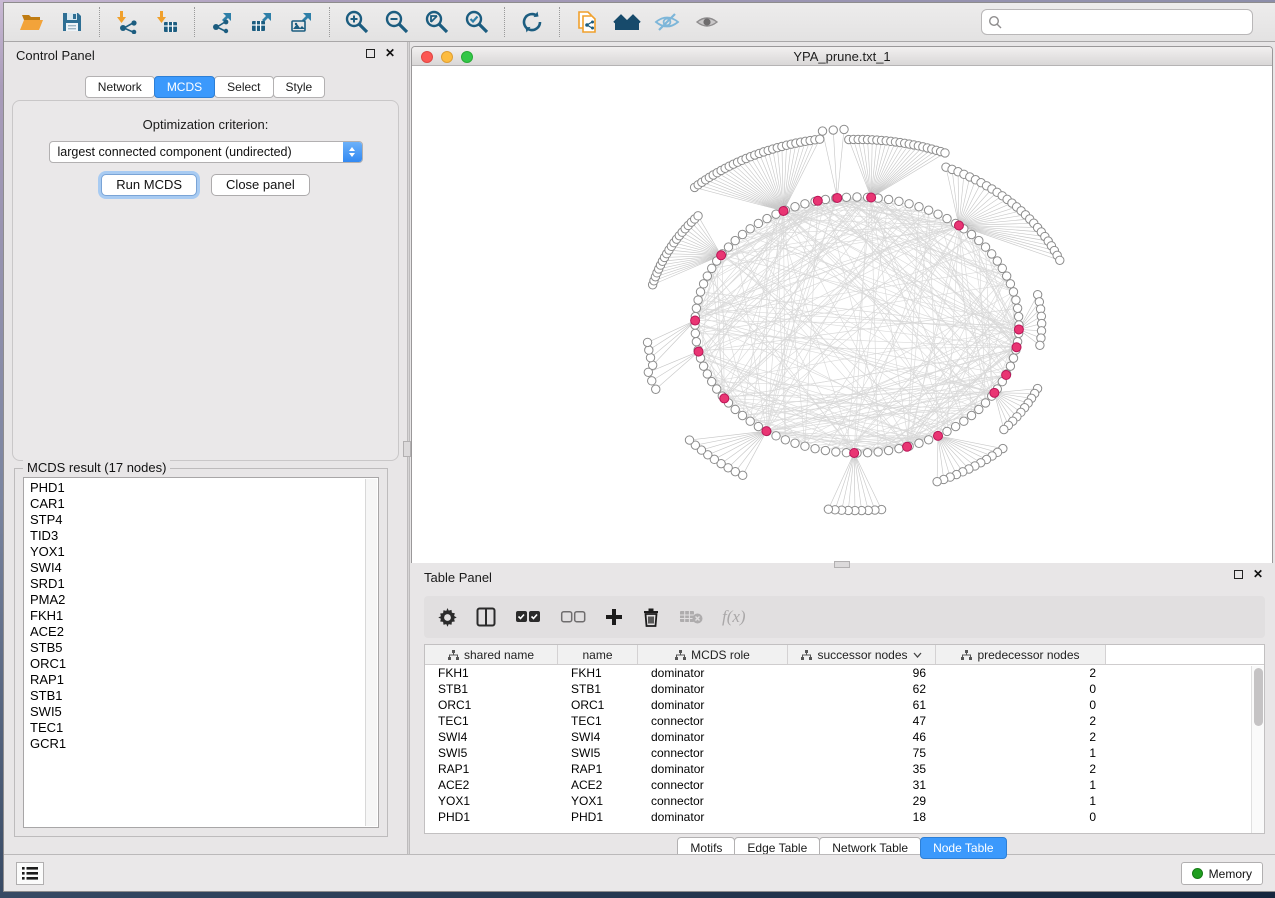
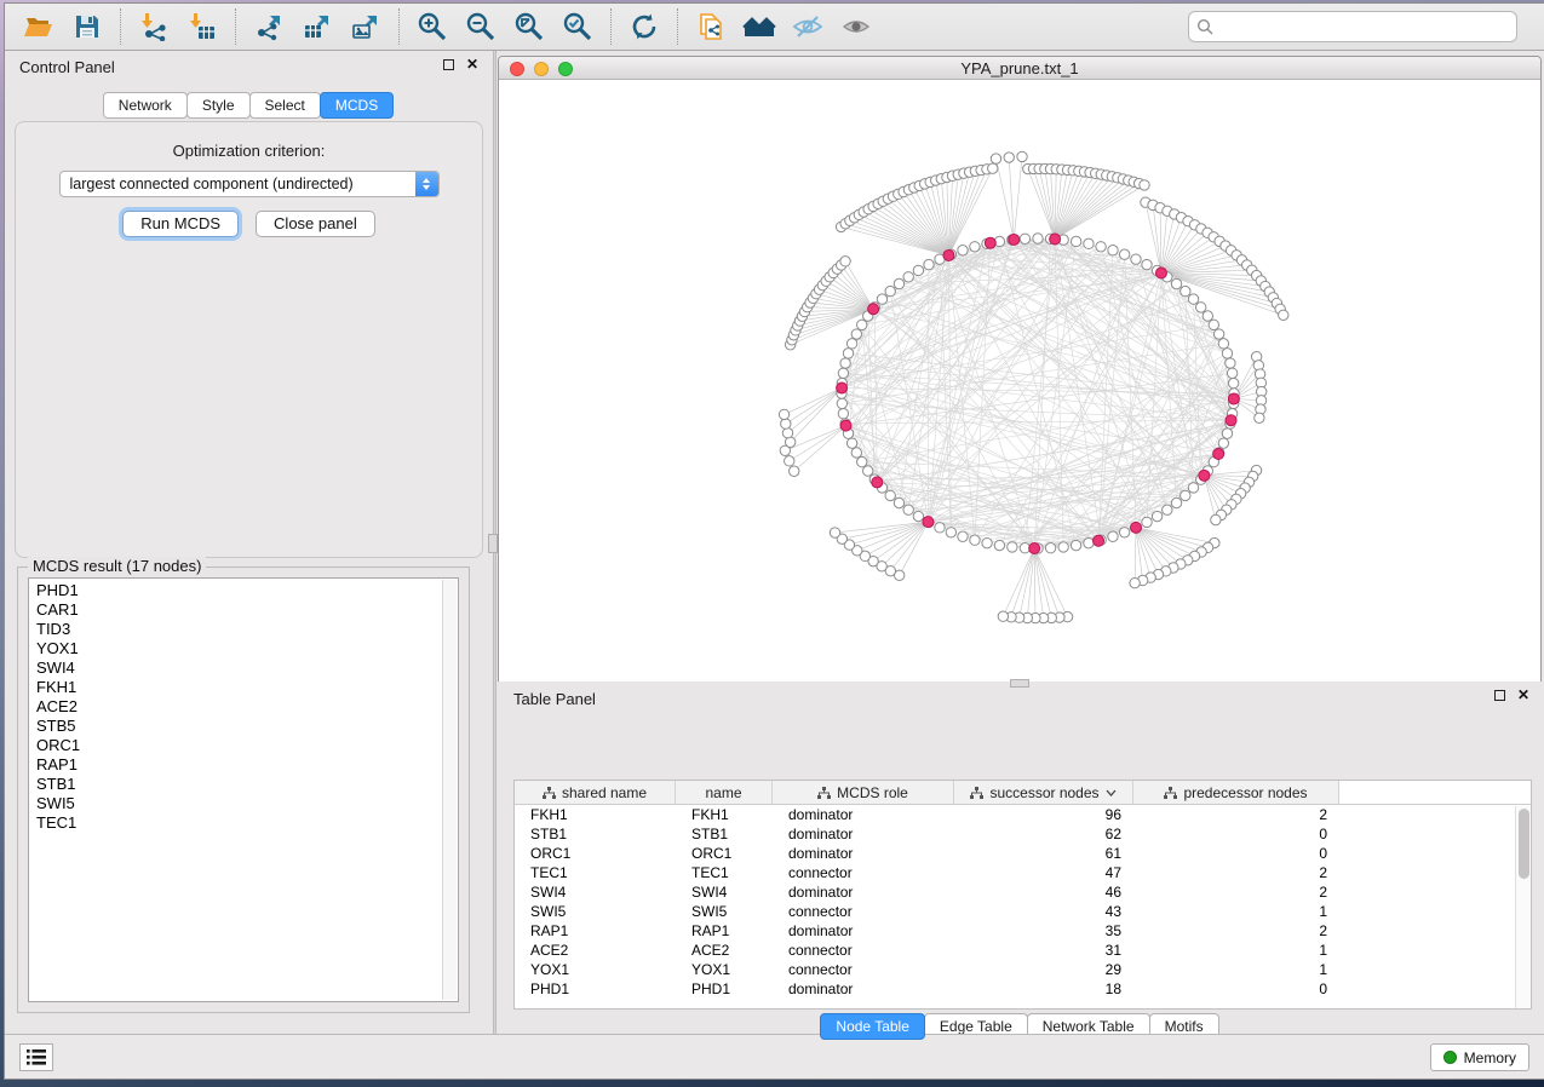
  Control Panel
  ✕
  Network
- MCDS
+ Style
  Select
- Style
+ MCDS
  Optimization criterion:
  largest connected component (undirected)
  Run MCDS
  Close panel
  MCDS result (17 nodes)
  PHD1
  CAR1
- STP4
  TID3
  YOX1
  SWI4
- SRD1
- PMA2
  FKH1
  ACE2
  STB5
  ORC1
  RAP1
  STB1
  SWI5
  TEC1
- GCR1
  YPA_prune.txt_1
  Table Panel
  ✕
- f(x)
  shared name
  name
  MCDS role
  successor nodes
  predecessor nodes
  FKH1
  FKH1
  dominator
  96
  2
  STB1
  STB1
  dominator
  62
  0
  ORC1
  ORC1
  dominator
  61
  0
  TEC1
  TEC1
  connector
  47
  2
  SWI4
  SWI4
  dominator
  46
  2
  SWI5
  SWI5
  connector
- 75
+ 43
  1
  RAP1
  RAP1
  dominator
  35
  2
  ACE2
  ACE2
  connector
  31
  1
  YOX1
  YOX1
  connector
  29
  1
  PHD1
  PHD1
  dominator
  18
  0
- Motifs
+ Node Table
  Edge Table
  Network Table
- Node Table
+ Motifs
  Memory
